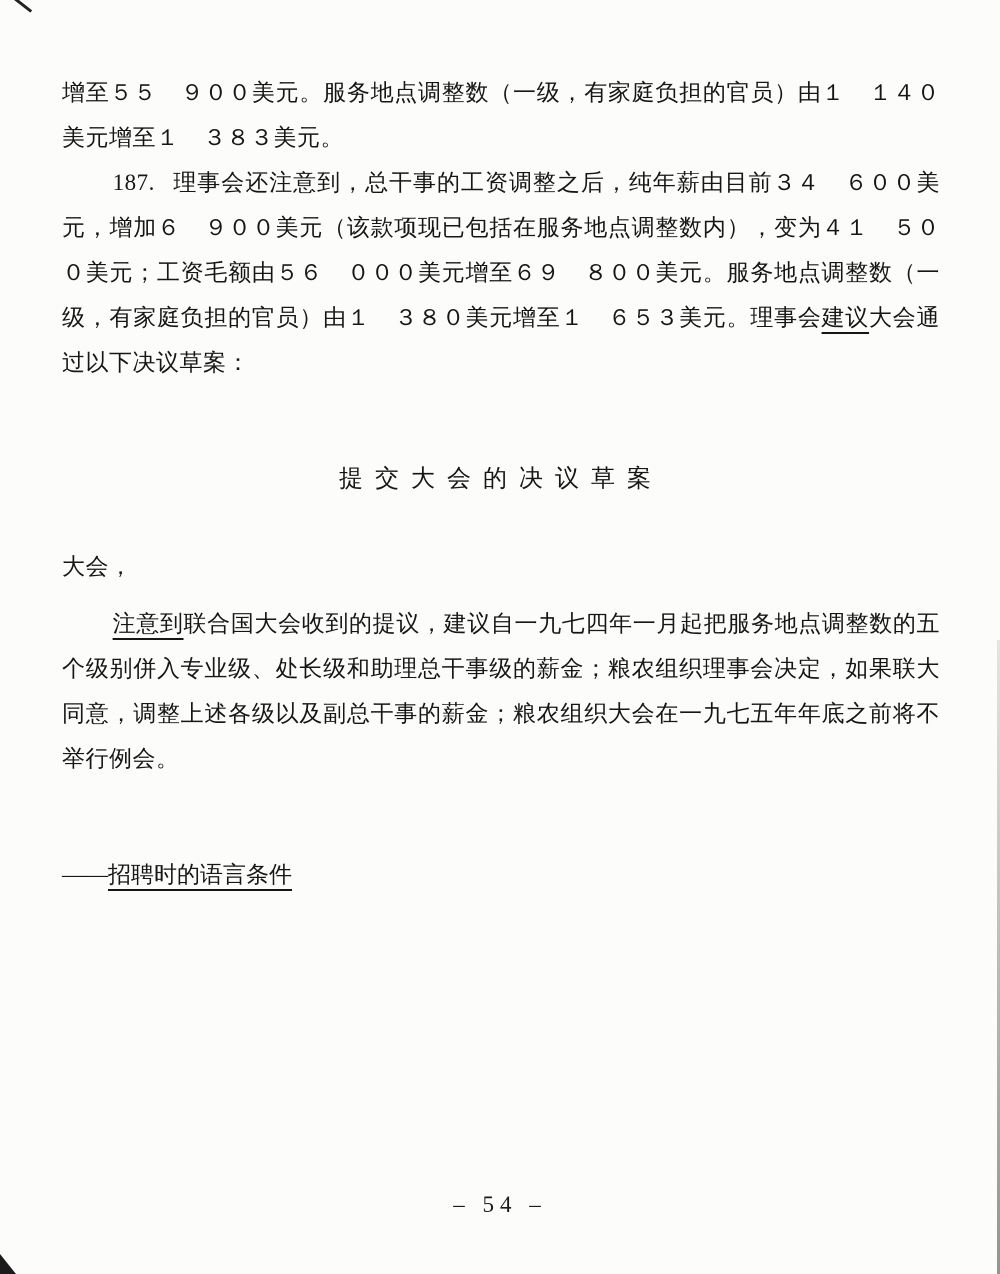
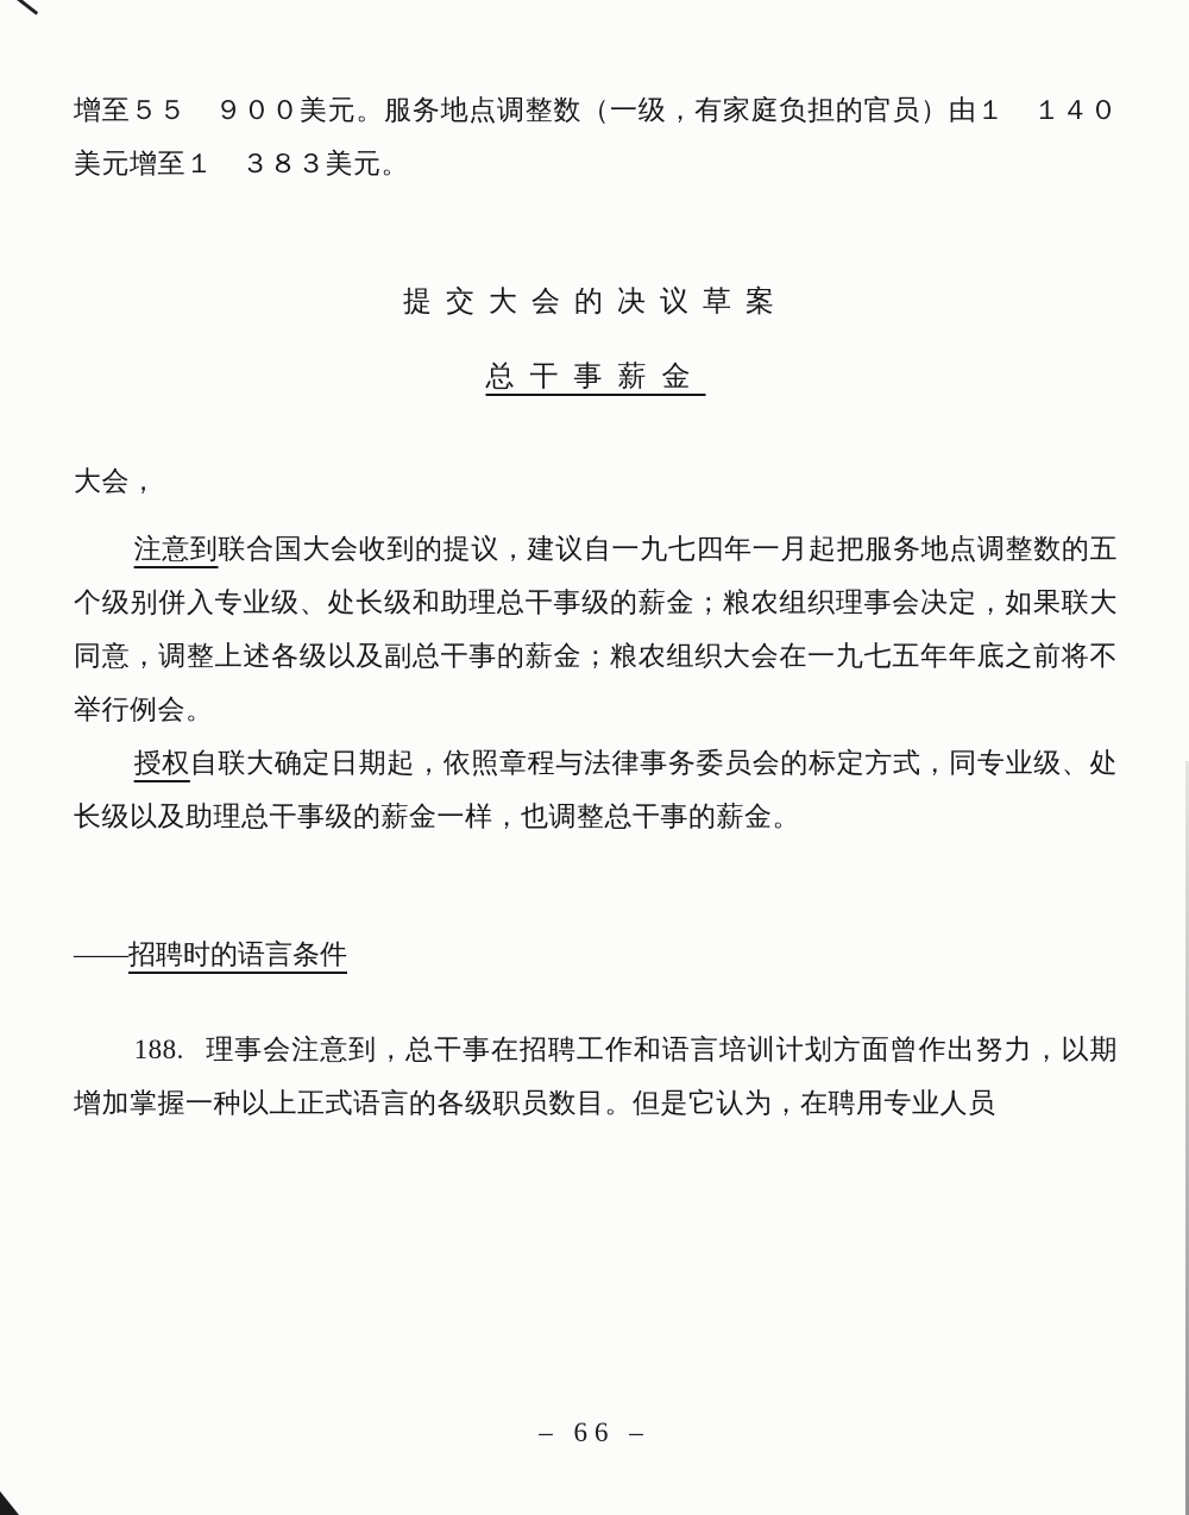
  增至５５ ９００美元。服务地点调整数（一级，有家庭负担的官员）由１ １４０美元增至１ ３８３美元。
- 187. 理事会还注意到，总干事的工资调整之后，纯年薪由目前３４ ６００美元，增加６ ９００美元（该款项现已包括在服务地点调整数内），变为４１ ５００美元；工资毛额由５６ ０００美元增至６９ ８００美元。服务地点调整数（一级，有家庭负担的官员）由１ ３８０美元增至１ ６５３美元。理事会建议大会通过以下决议草案：
  提交大会的决议草案
+ 总干事薪金
  大会，
  注意到联合国大会收到的提议，建议自一九七四年一月起把服务地点调整数的五个级别併入专业级、处长级和助理总干事级的薪金；粮农组织理事会决定，如果联大同意，调整上述各级以及副总干事的薪金；粮农组织大会在一九七五年年底之前将不举行例会。
+ 授权自联大确定日期起，依照章程与法律事务委员会的标定方式，同专业级、处长级以及助理总干事级的薪金一样，也调整总干事的薪金。
  ——招聘时的语言条件
+ 188. 理事会注意到，总干事在招聘工作和语言培训计划方面曾作出努力，以期增加掌握一种以上正式语言的各级职员数目。但是它认为，在聘用专业人员
- – 54 –
+ – 66 –
